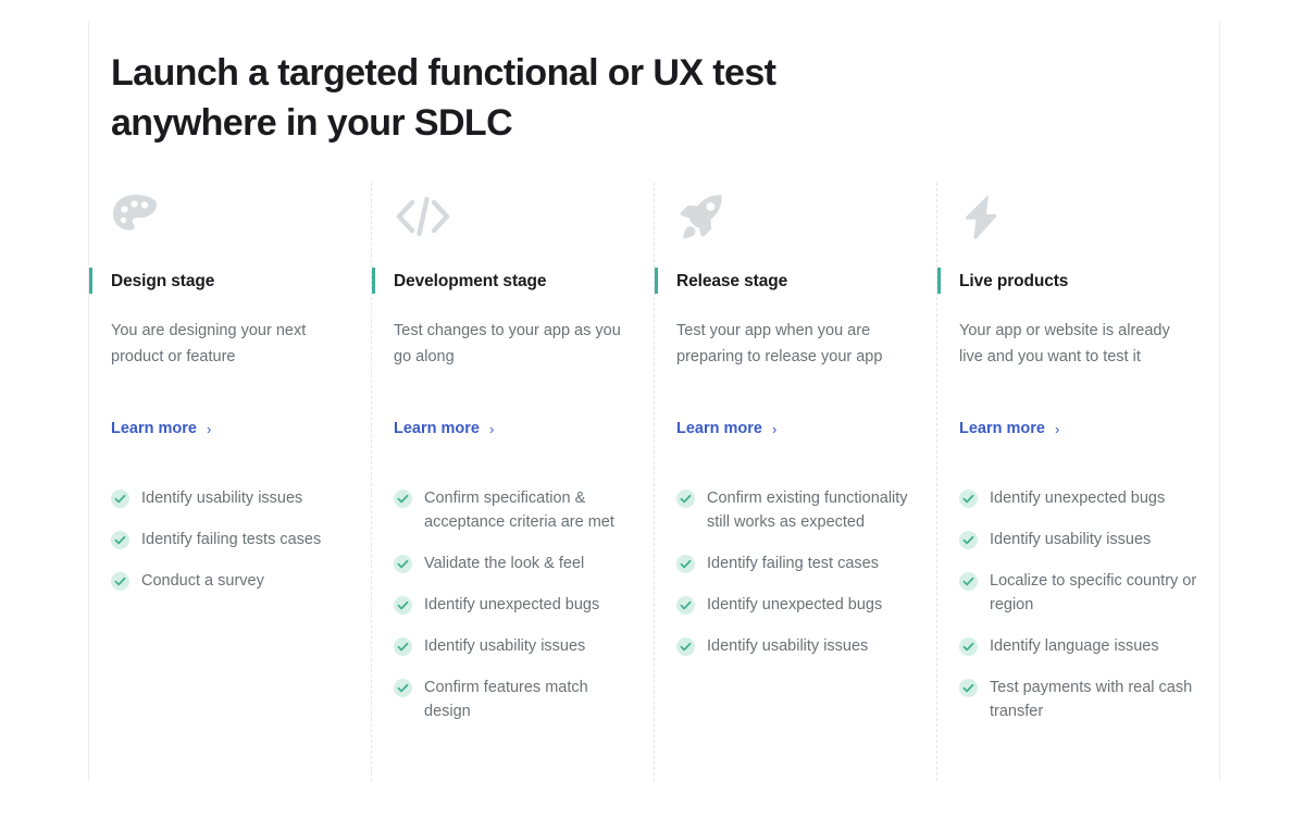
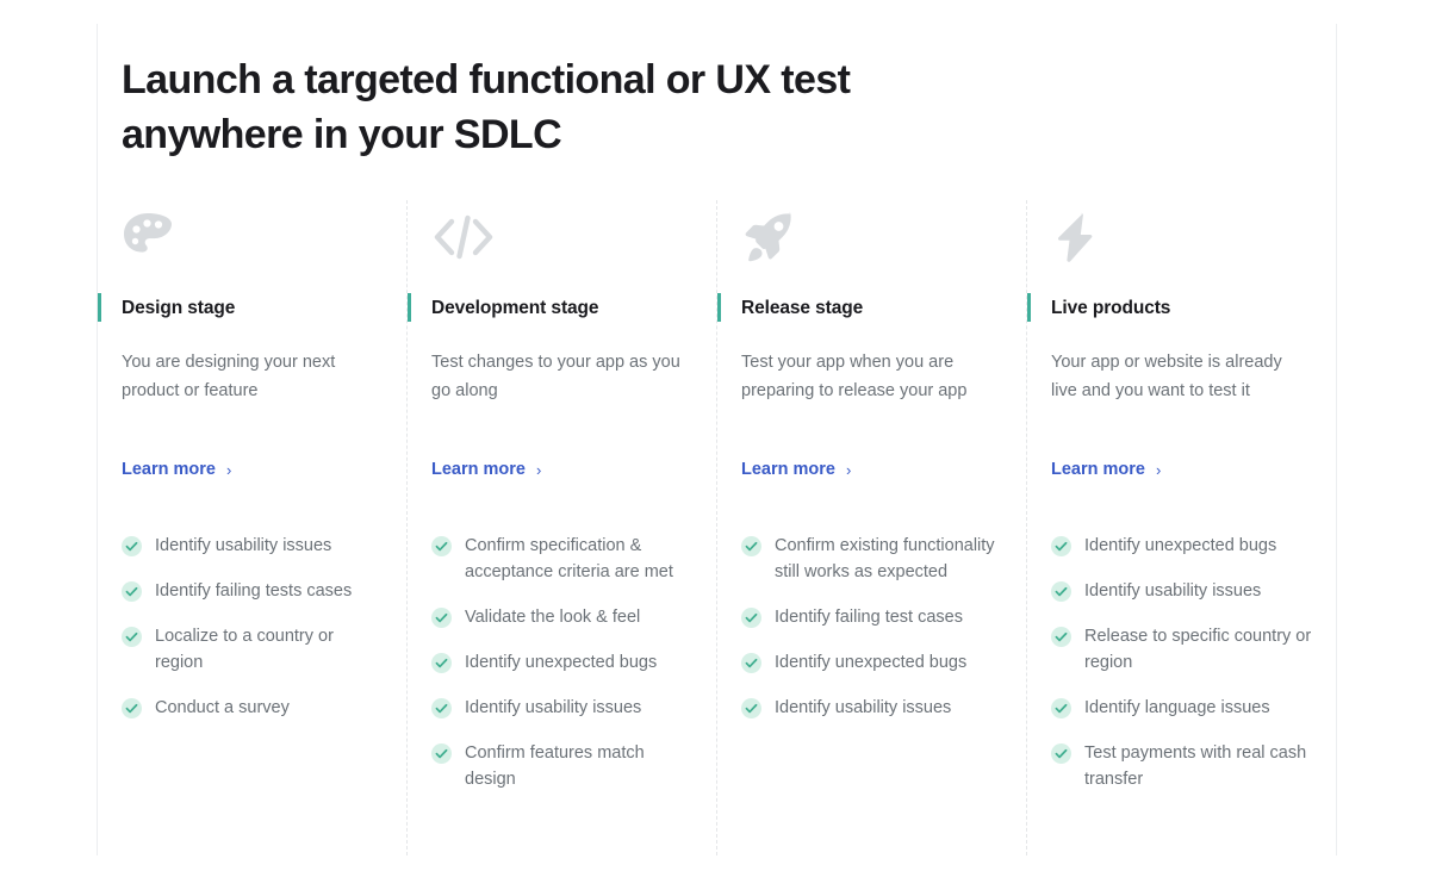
  Launch a targeted functional or UX test anywhere in your SDLC
  Design stage
  You are designing your next product or feature
  Learn more
  ›
  Identify usability issues
  Identify failing tests cases
+ Localize to a country or region
  Conduct a survey
  Development stage
  Test changes to your app as you go along
  Learn more
  ›
  Confirm specification & acceptance criteria are met
  Validate the look & feel
  Identify unexpected bugs
  Identify usability issues
  Confirm features match design
  Release stage
  Test your app when you are preparing to release your app
  Learn more
  ›
  Confirm existing functionality still works as expected
  Identify failing test cases
  Identify unexpected bugs
  Identify usability issues
  Live products
  Your app or website is already live and you want to test it
  Learn more
  ›
  Identify unexpected bugs
  Identify usability issues
- Localize to specific country or region
+ Release to specific country or region
  Identify language issues
  Test payments with real cash transfer
